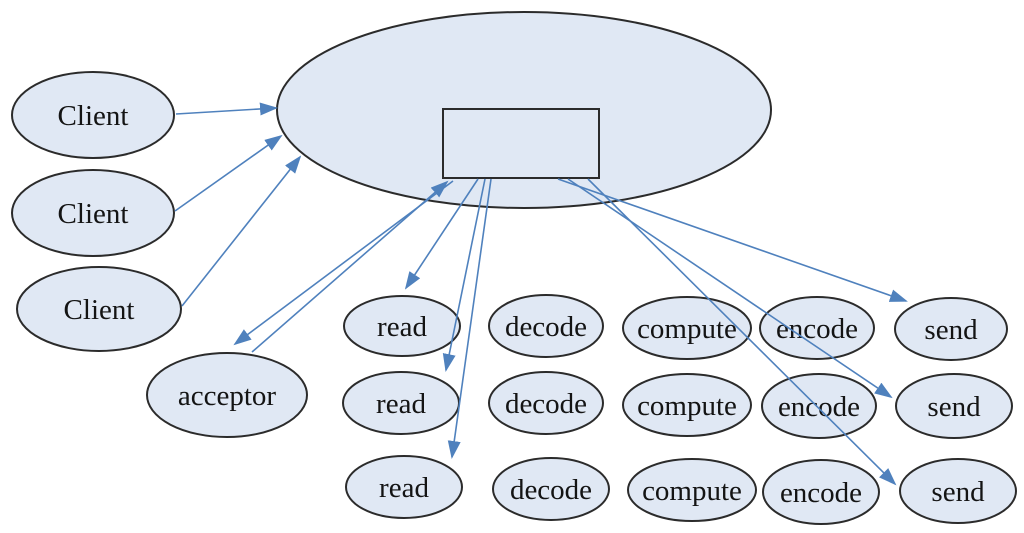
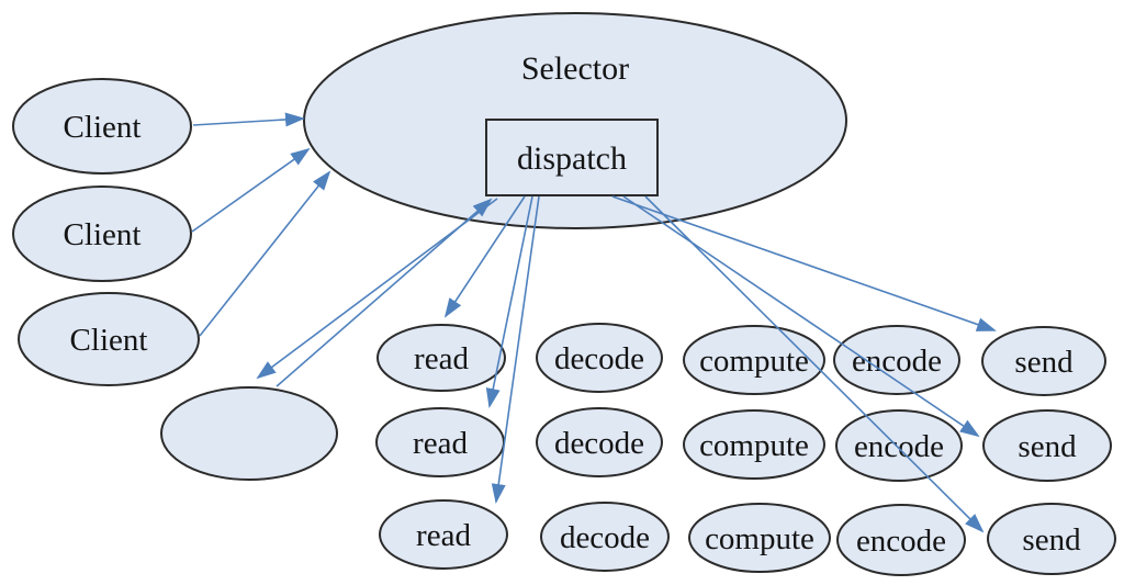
+ Selector
+ dispatch
  Client
  Client
  Client
- acceptor
  read
  read
  read
  decode
  decode
  decode
  compute
  compute
  compute
  encode
  encode
  encode
  send
  send
  send
